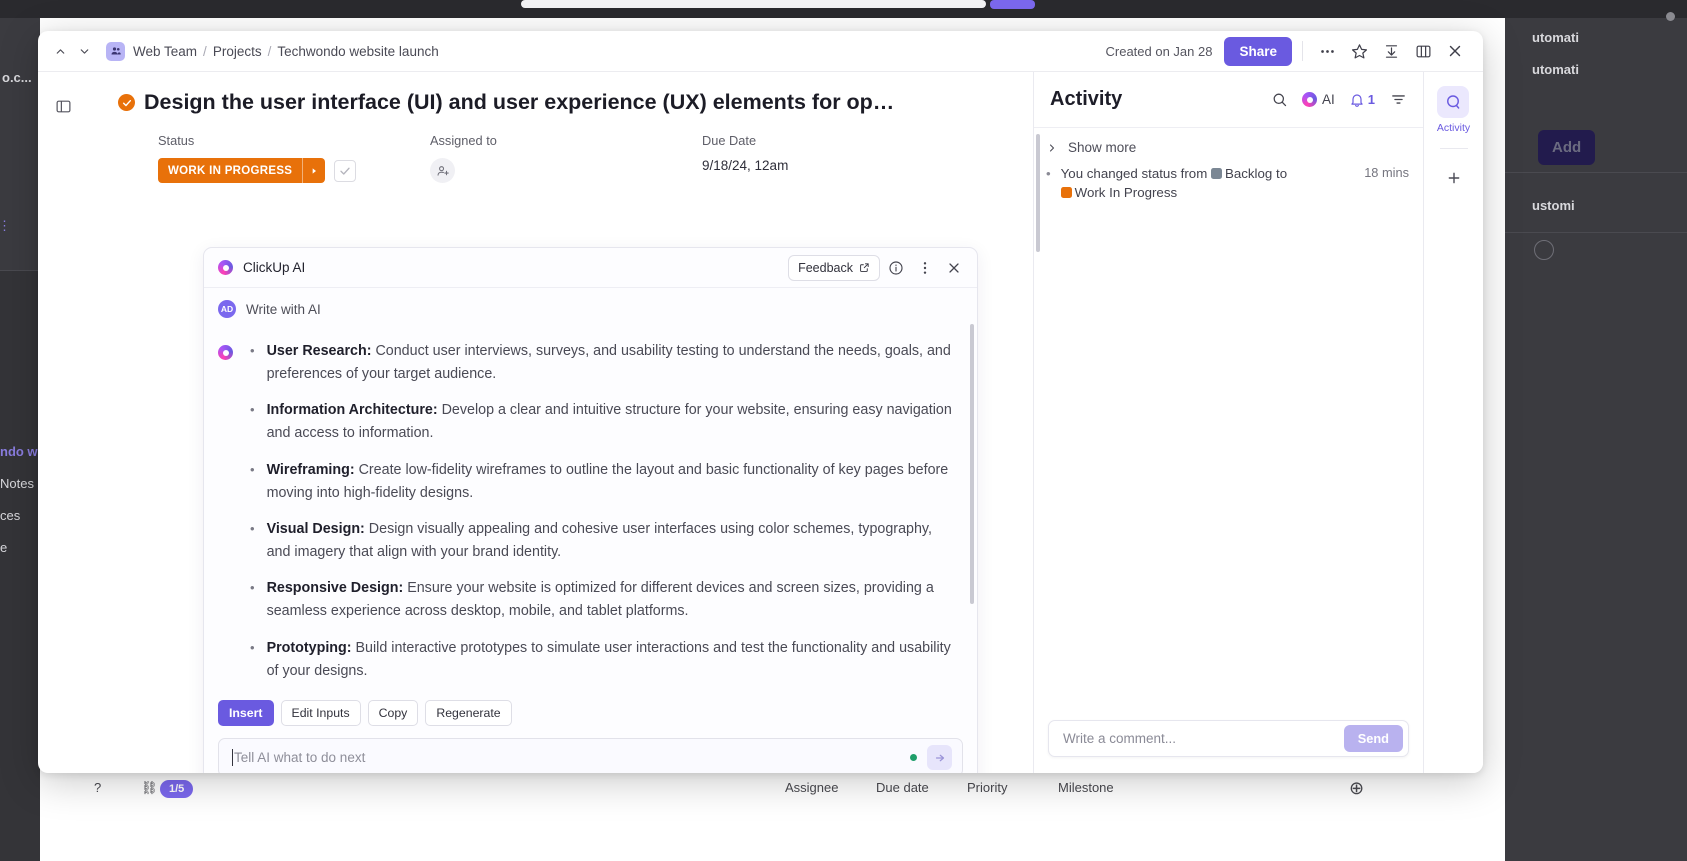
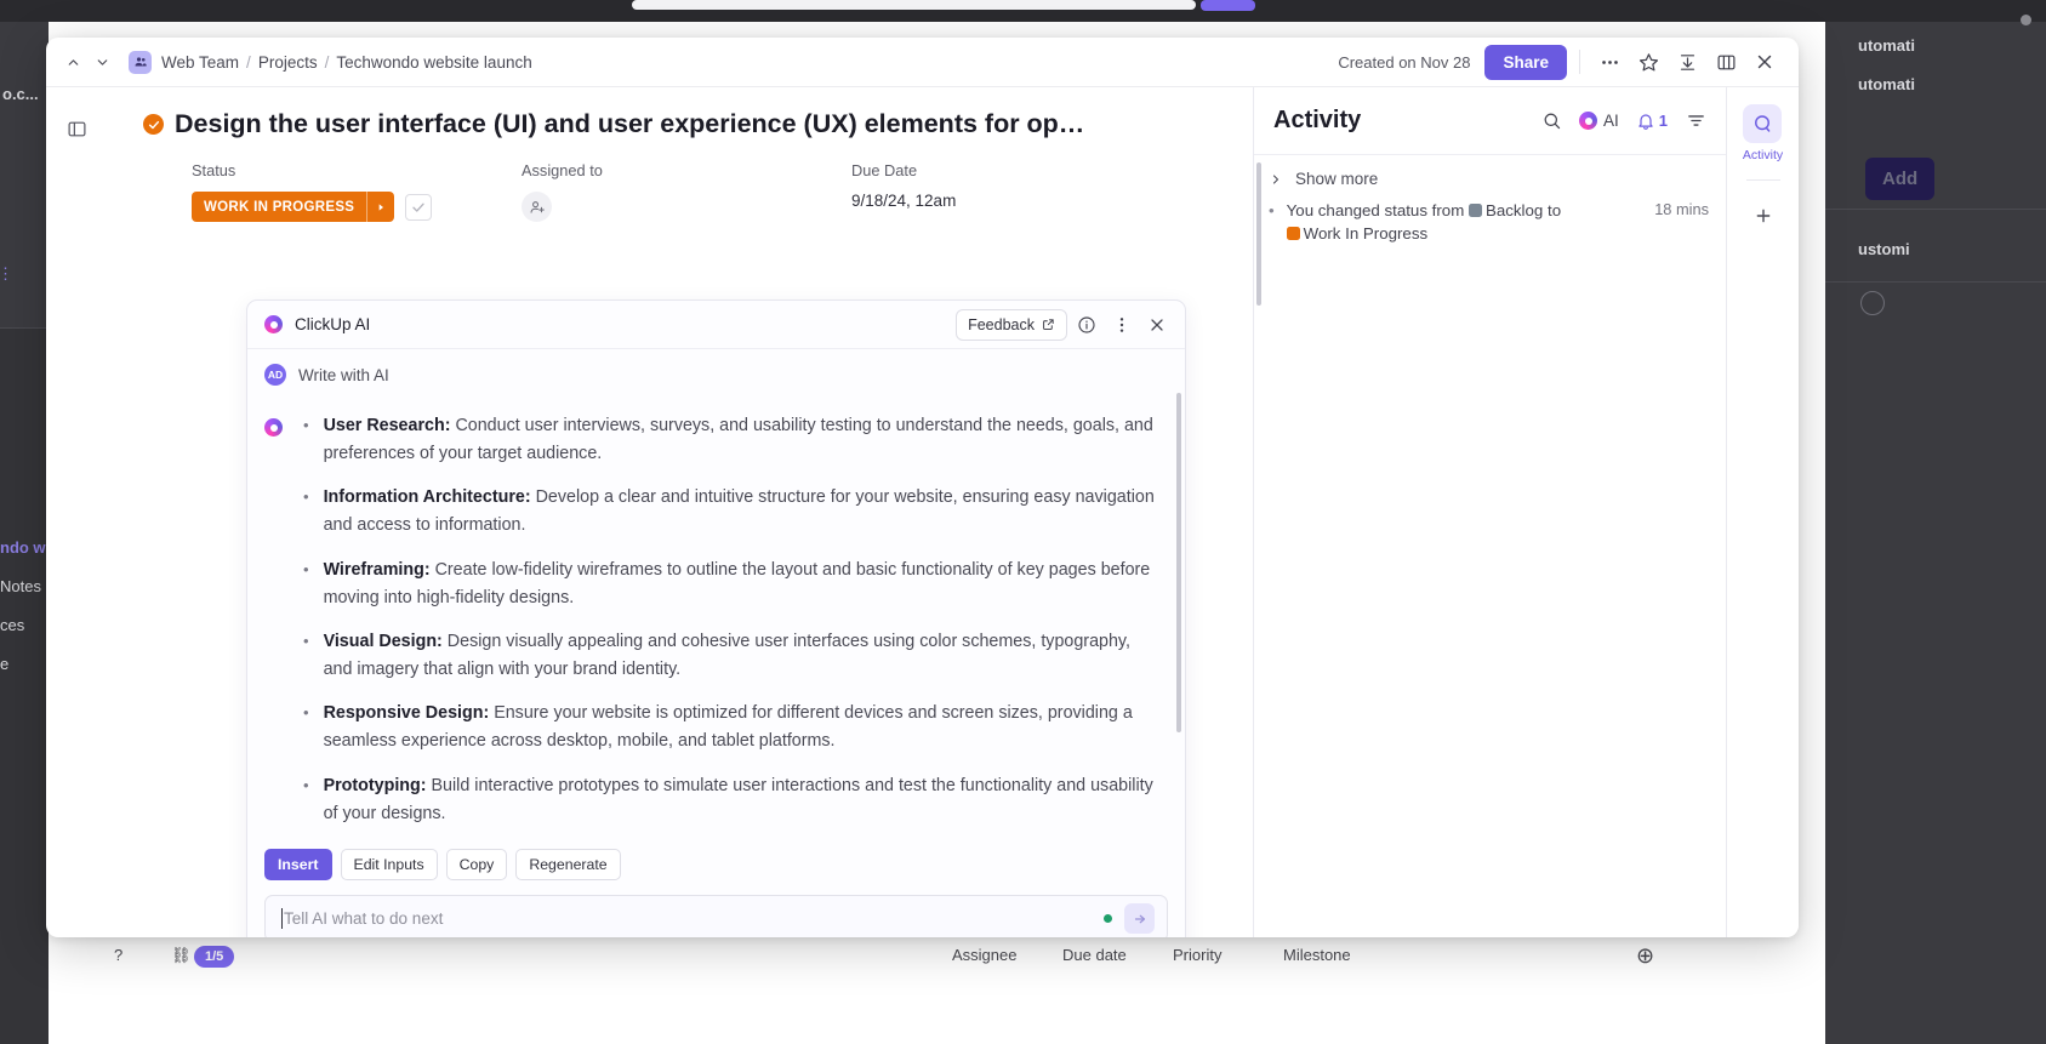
  o.c...
  ⋮
  ndo w
  Notes
  ces
  e
  utomati
  Add
  ustomi
  utomati
  Assignee
  Due date
  Priority
  Milestone
  1/5
  ⛓
  ?
  ⊕
  Web Team
  /
  Projects
  /
  Techwondo website launch
- Created on Jan 28
+ Created on Nov 28
  Share
  Design the user interface (UI) and user experience (UX) elements for op…
  Status
  WORK IN PROGRESS
  Assigned to
  Due Date
  9/18/24, 12am
  ClickUp AI
  Feedback
  AD
  Write with AI
  •
  User Research: Conduct user interviews, surveys, and usability testing to understand the needs, goals, and preferences of your target audience.
  •
  Information Architecture: Develop a clear and intuitive structure for your website, ensuring easy navigation and access to information.
  •
  Wireframing: Create low-fidelity wireframes to outline the layout and basic functionality of key pages before moving into high-fidelity designs.
  •
  Visual Design: Design visually appealing and cohesive user interfaces using color schemes, typography, and imagery that align with your brand identity.
  •
  Responsive Design: Ensure your website is optimized for different devices and screen sizes, providing a seamless experience across desktop, mobile, and tablet platforms.
  •
  Prototyping: Build interactive prototypes to simulate user interactions and test the functionality and usability of your designs.
  Insert
  Edit Inputs
  Copy
  Regenerate
  Tell AI what to do next
  Activity
  AI
  1
  Show more
  •
  You changed status from Backlog to
  Work In Progress
  18 mins
- Write a comment...
- Send
  Activity
